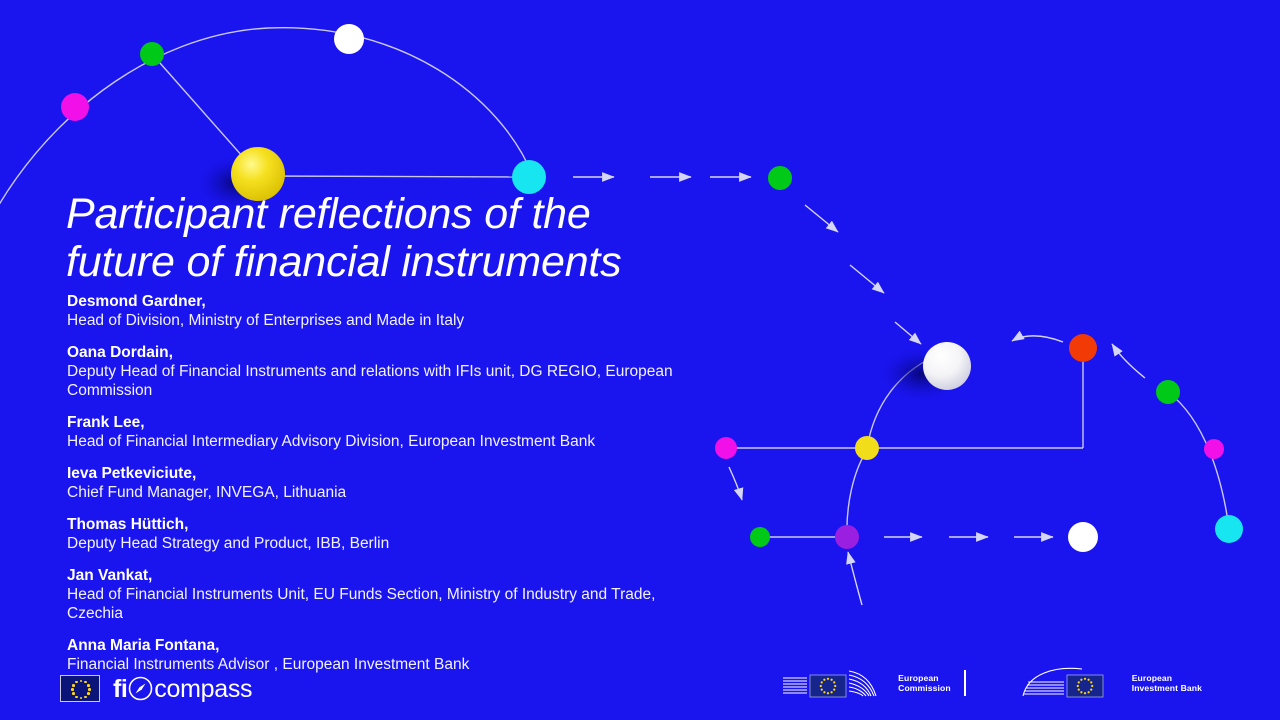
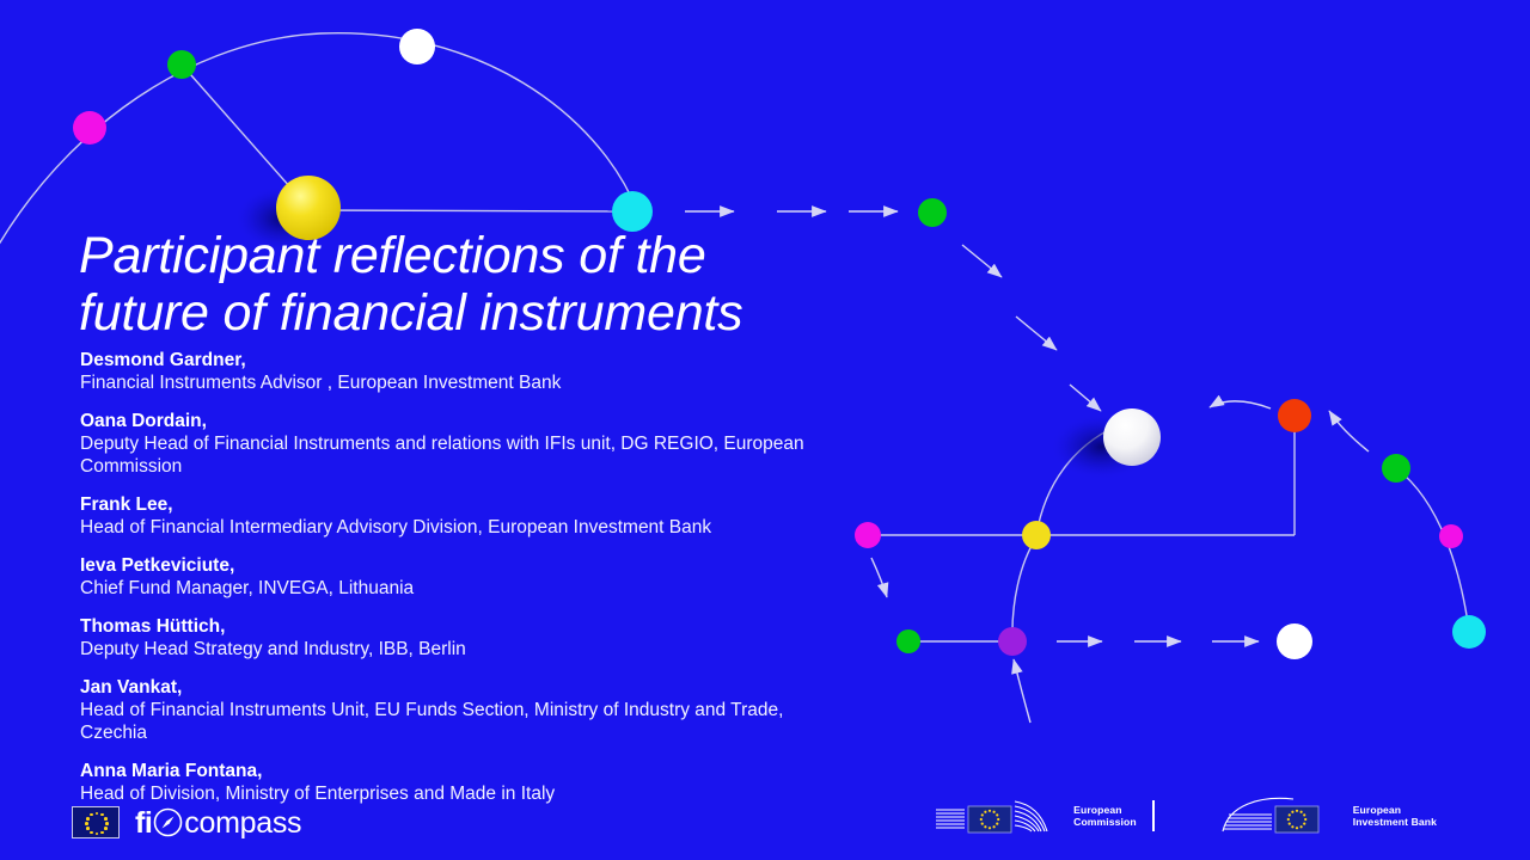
  Participant reflections of the
  future of financial instruments
  Desmond Gardner,
- Head of Division, Ministry of Enterprises and Made in Italy
+ Financial Instruments Advisor , European Investment Bank
  Oana Dordain,
  Deputy Head of Financial Instruments and relations with IFIs unit, DG REGIO, European Commission
  Frank Lee,
  Head of Financial Intermediary Advisory Division, European Investment Bank
  Ieva Petkeviciute,
  Chief Fund Manager, INVEGA, Lithuania
  Thomas Hüttich,
- Deputy Head Strategy and Product, IBB, Berlin
+ Deputy Head Strategy and Industry, IBB, Berlin
  Jan Vankat,
  Head of Financial Instruments Unit, EU Funds Section, Ministry of Industry and Trade, Czechia
  Anna Maria Fontana,
- Financial Instruments Advisor , European Investment Bank
+ Head of Division, Ministry of Enterprises and Made in Italy
  fi
  compass
  European
  Commission
  European
  Investment Bank
